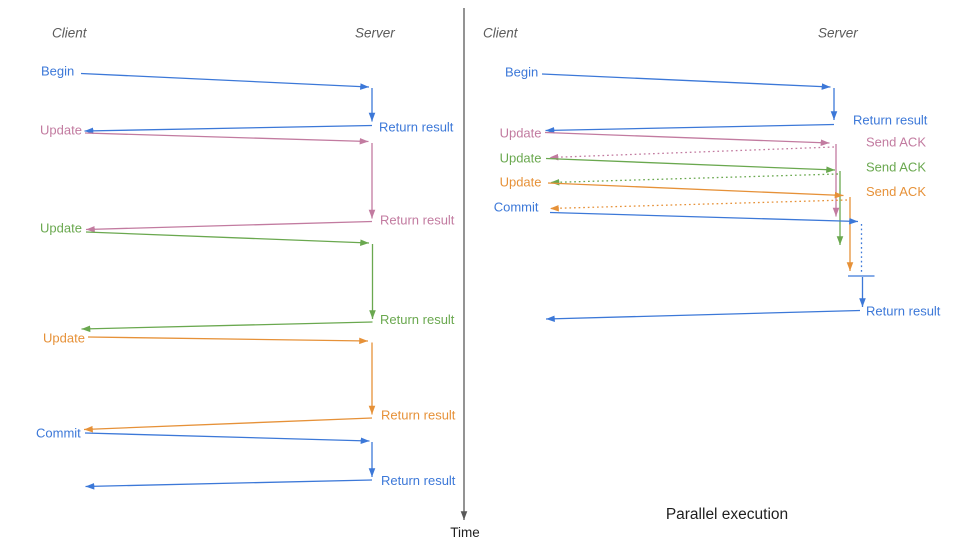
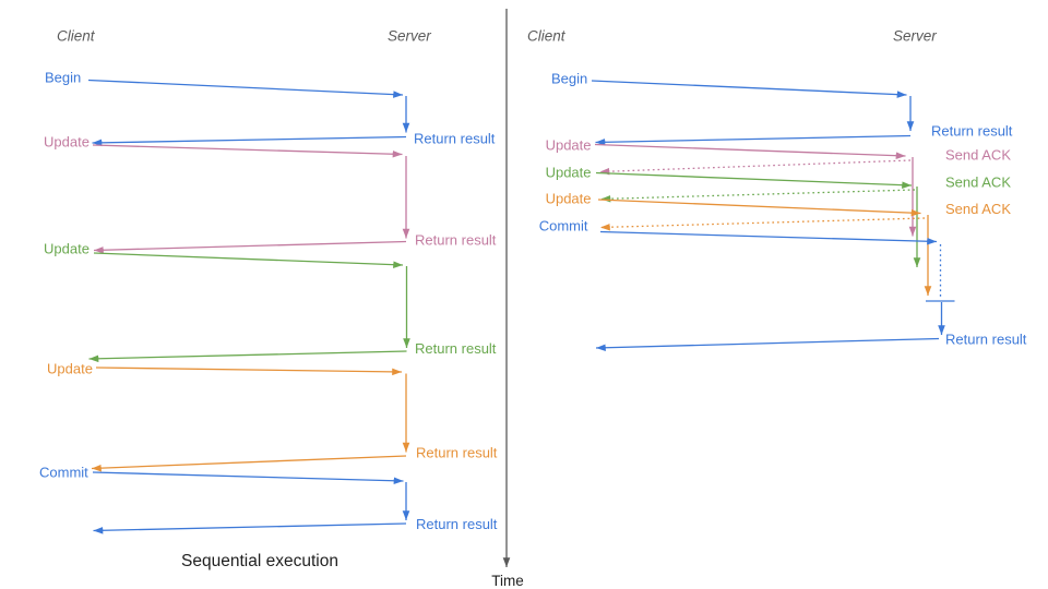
  Client
  Server
  Begin
  Return result
  Update
  Return result
  Update
  Return result
  Update
  Return result
  Commit
  Return result
+ Sequential execution
  Time
  Client
  Server
  Begin
  Return result
  Update
  Send ACK
  Update
  Send ACK
  Update
  Send ACK
  Commit
  Return result
- Parallel execution
